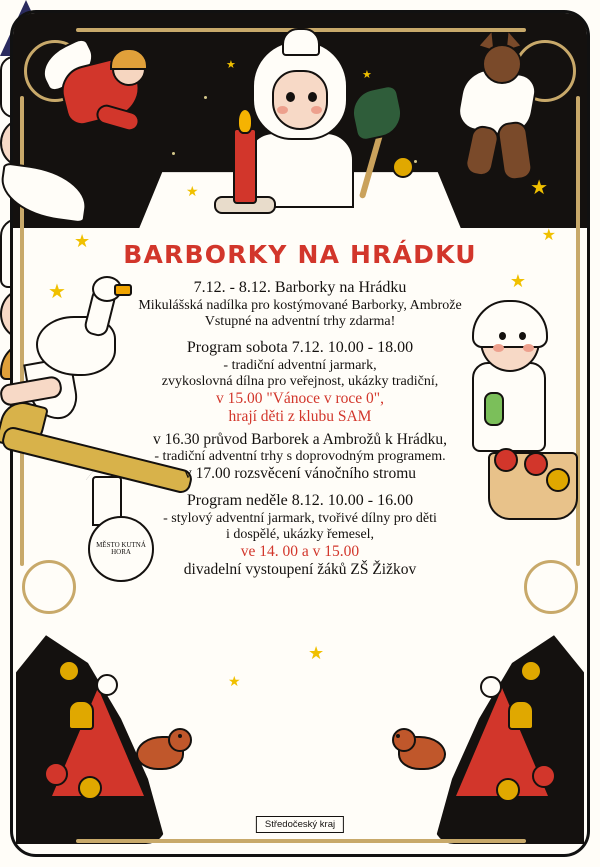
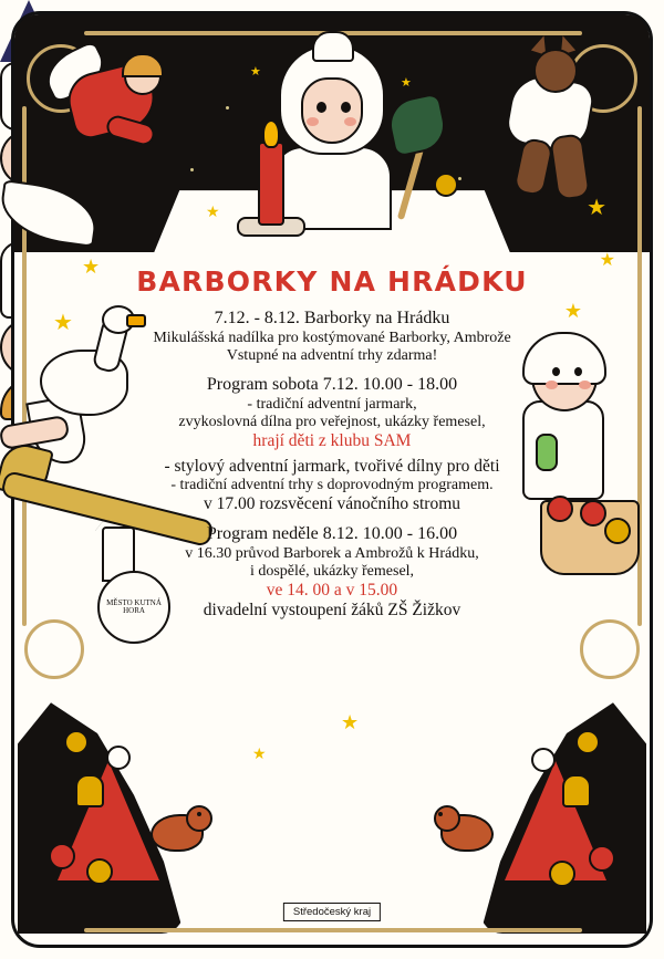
  ★
  ★
  ★
  ★
  ★
  ★
  ★
  ★
  MĚSTO KUTNÁ HORA
  ★
  ★
  BARBORKY NA HRÁDKU
  7.12. - 8.12. Barborky na Hrádku
  Mikulášská nadílka pro kostýmované Barborky, Ambrože
  Vstupné na adventní trhy zdarma!
  Program sobota 7.12. 10.00 - 18.00
  - tradiční adventní jarmark,
- zvykoslovná dílna pro veřejnost, ukázky tradiční,
+ zvykoslovná dílna pro veřejnost, ukázky řemesel,
- v 15.00 "Vánoce v roce 0",
  hrají děti z klubu SAM
- v 16.30 průvod Barborek a Ambrožů k Hrádku,
+ - stylový adventní jarmark, tvořivé dílny pro děti
  - tradiční adventní trhy s doprovodným programem.
  v 17.00 rozsvěcení vánočního stromu
  Program neděle 8.12. 10.00 - 16.00
- - stylový adventní jarmark, tvořivé dílny pro děti
+ v 16.30 průvod Barborek a Ambrožů k Hrádku,
  i dospělé, ukázky řemesel,
  ve 14. 00 a v 15.00
  divadelní vystoupení žáků ZŠ Žižkov
  Středočeský kraj
